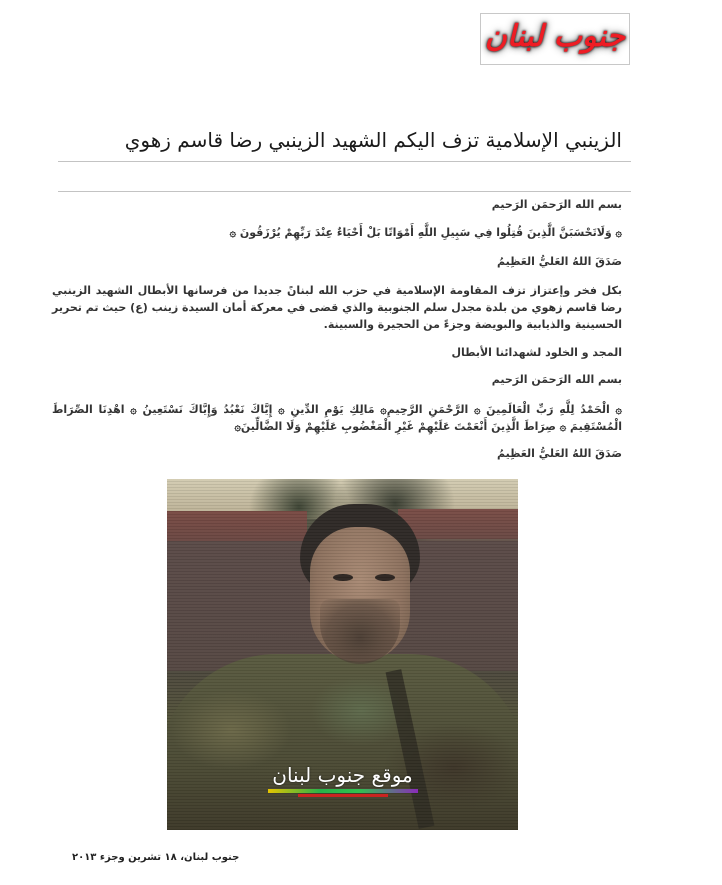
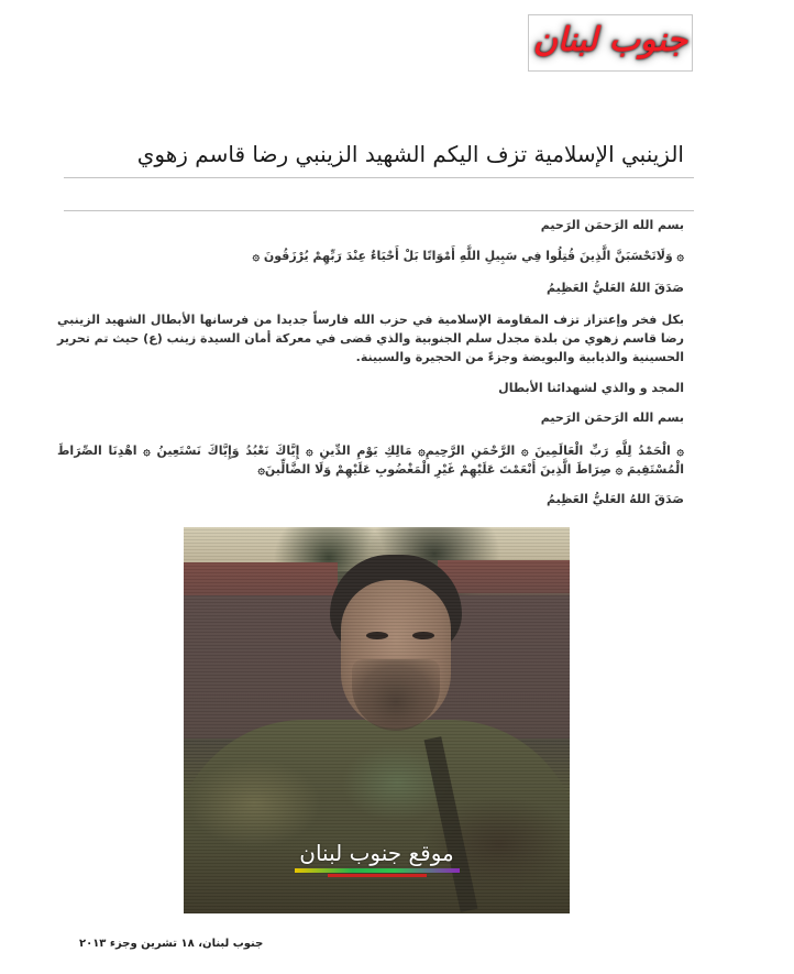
  جنوب لبنان
  الزينبي الإسلامية تزف اليكم الشهيد الزينبي رضا قاسم زهوي
  بسم الله الرَحمَن الرَحيم
  ۞ وَلَاتَحْسَبَنَّ الَّذِينَ قُتِلُوا فِي سَبِيلِ اللَّهِ أَمْوَاتًا بَلْ أَحْيَاءٌ عِنْدَ رَبِّهِمْ يُرْزَقُونَ ۞
  صَدَقَ اللهُ العَليُّ العَظِيمُ
- بكل فخر وإعتزاز تزف المقاومة الإسلامية في حزب الله لبنانً جديدا من فرسانها الأبطال الشهيد الزينبي رضا قاسم زهوي من بلدة مجدل سلم الجنوبية والذي قضى في معركة أمان السيدة زينب (ع) حيث تم تحرير الحسينية والذيابية والبويضة وجزءً من الحجيرة والسبينة.
+ بكل فخر وإعتزاز تزف المقاومة الإسلامية في حزب الله فارساً جديدا من فرسانها الأبطال الشهيد الزينبي رضا قاسم زهوي من بلدة مجدل سلم الجنوبية والذي قضى في معركة أمان السيدة زينب (ع) حيث تم تحرير الحسينية والذيابية والبويضة وجزءً من الحجيرة والسبينة.
- المجد و الخلود لشهدائنا الأبطال
+ المجد و والذي لشهدائنا الأبطال
  بسم الله الرَحمَن الرَحيم
  ۞ الْحَمْدُ لِلَّهِ رَبِّ الْعَالَمِينَ ۞ الرَّحْمَنِ الرَّحِيمِ۞ مَالِكِ يَوْمِ الدِّينِ ۞ إِيَّاكَ نَعْبُدُ وَإِيَّاكَ نَسْتَعِينُ ۞ اهْدِنَا الصِّرَاطَ الْمُسْتَقِيمَ ۞ صِرَاطَ الَّذِينَ أَنْعَمْتَ عَلَيْهِمْ غَيْرِ الْمَغْضُوبِ عَلَيْهِمْ وَلَا الضَّالِّينَ۞
  صَدَقَ اللهُ العَليُّ العَظِيمُ
  موقع جنوب لبنان
  جنوب لبنان، ١٨ تشرين وجزء ٢٠١٣
